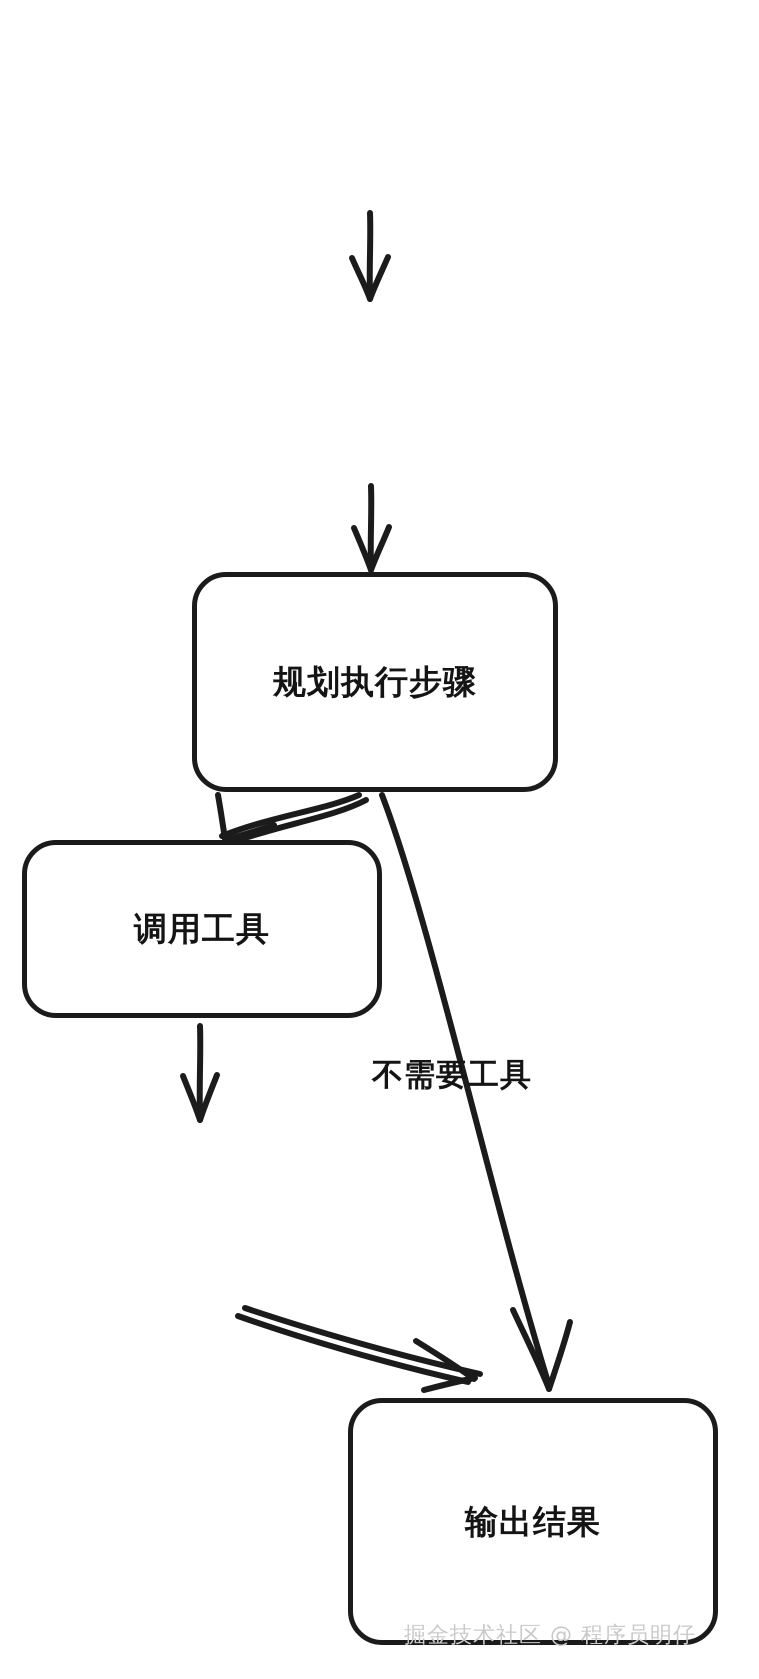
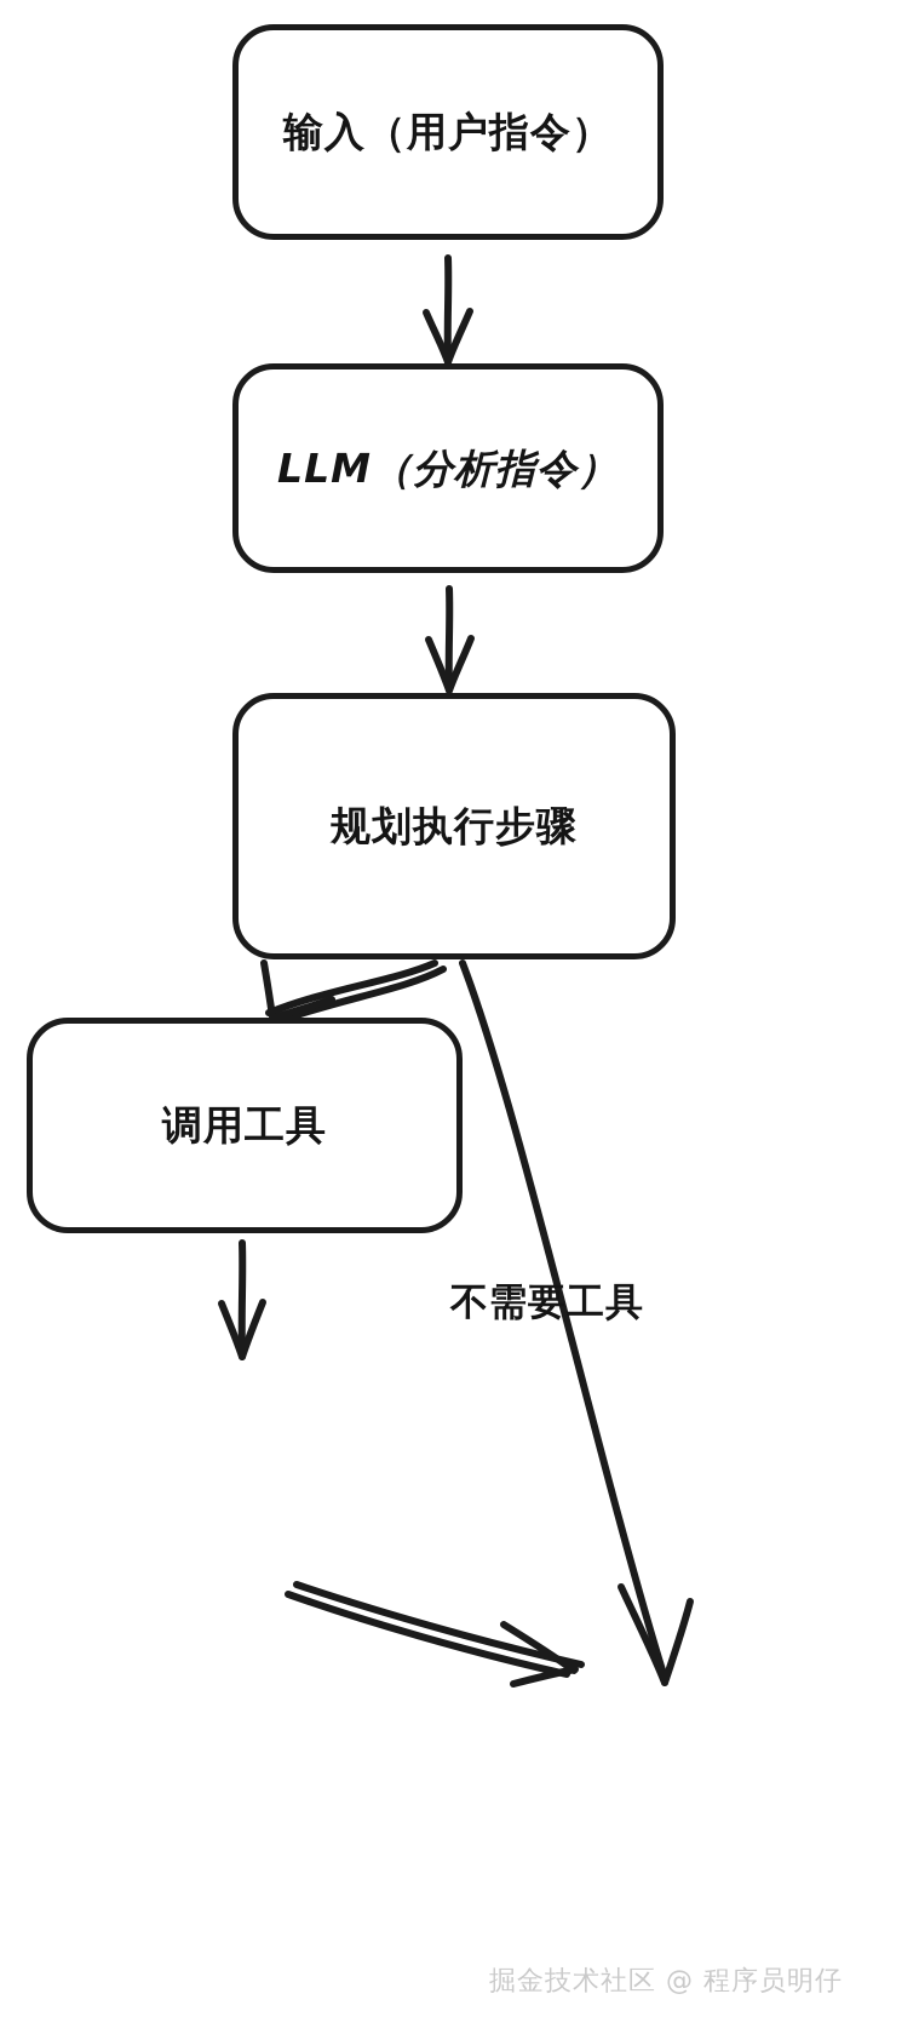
+ 输入（用户指令）
+ LLM（分析指令）
  规划执行步骤
  调用工具
- 输出结果
  不需要工具
  掘金技术社区 @ 程序员明仔
